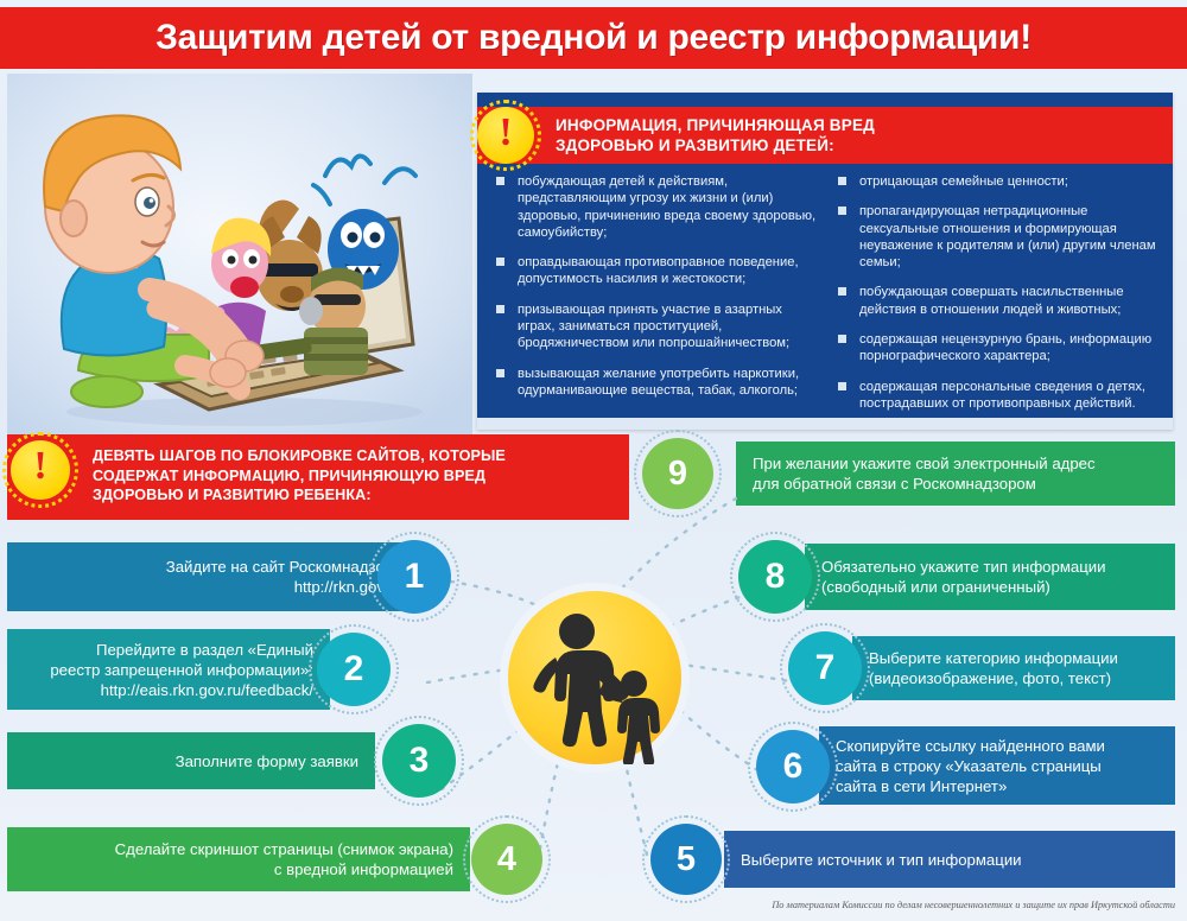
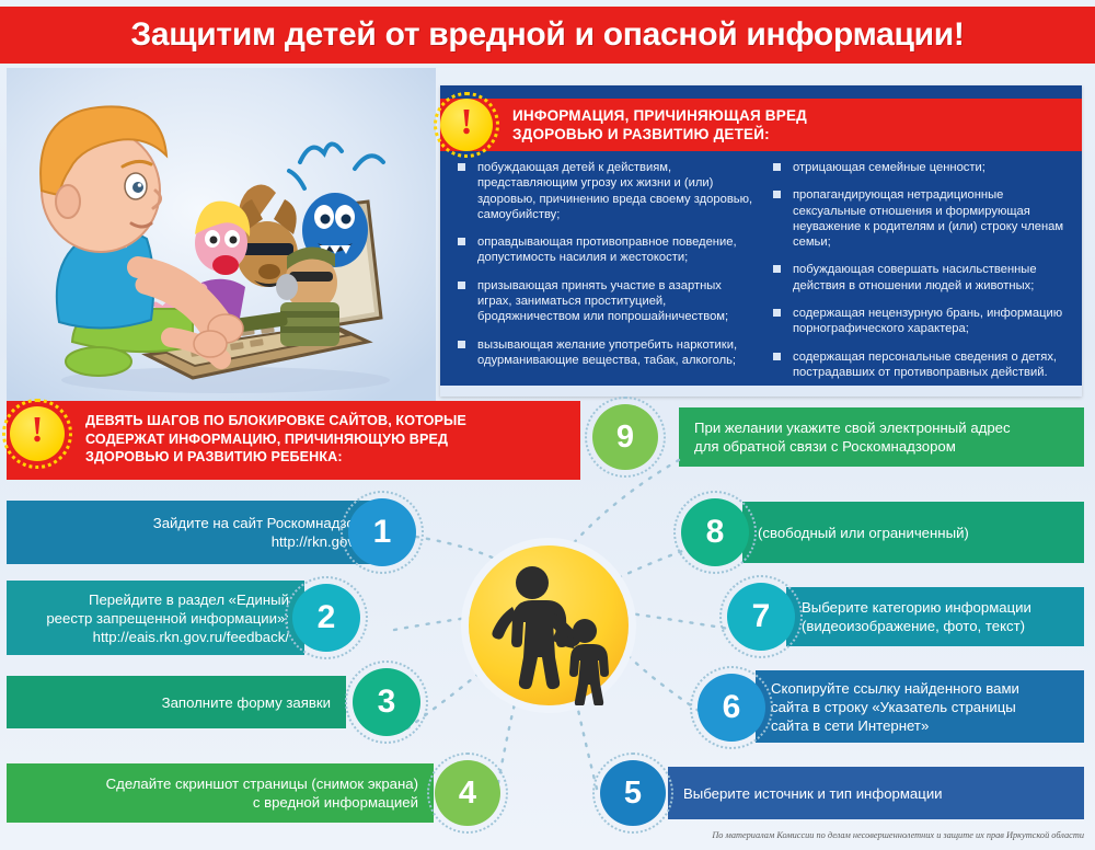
- Защитим детей от вредной и реестр информации!
+ Защитим детей от вредной и опасной информации!
  ИНФОРМАЦИЯ, ПРИЧИНЯЮЩАЯ ВРЕД
  ЗДОРОВЬЮ И РАЗВИТИЮ ДЕТЕЙ:
  побуждающая детей к действиям, представляющим угрозу их жизни и (или) здоровью, причинению вреда своему здоровью, самоубийству;
  оправдывающая противоправное поведение, допустимость насилия и жестокости;
  призывающая принять участие в азартных играх, заниматься проституцией, бродяжничеством или попрошайничеством;
  вызывающая желание употребить наркотики, одурманивающие вещества, табак, алкоголь;
  отрицающая семейные ценности;
- пропагандирующая нетрадиционные сексуальные отношения и формирующая неуважение к родителям и (или) другим членам семьи;
+ пропагандирующая нетрадиционные сексуальные отношения и формирующая неуважение к родителям и (или) строку членам семьи;
  побуждающая совершать насильственные действия в отношении людей и животных;
  содержащая нецензурную брань, информацию порнографического характера;
  содержащая персональные сведения о детях, пострадавших от противоправных действий.
  !
  ДЕВЯТЬ ШАГОВ ПО БЛОКИРОВКЕ САЙТОВ, КОТОРЫЕ
  СОДЕРЖАТ ИНФОРМАЦИЮ, ПРИЧИНЯЮЩУЮ ВРЕД
  ЗДОРОВЬЮ И РАЗВИТИЮ РЕБЕНКА:
  !
  Зайдите на сайт Роскомнадз
  http://rkn.go
  1
  Перейдите в раздел «Единый
  реестр запрещенной информации»:
  http://eais.rkn.gov.ru/feedback/
  2
  Заполните форму заявки
  3
  Сделайте скриншот страницы (снимок экрана)
  с вредной информацией
  4
  Выберите источник и тип информации
  5
  Скопируйте ссылку найденного вами
  сайта в строку «Указатель страницы
  сайта в сети Интернет»
  6
  Выберите категорию информации
  (видеоизображение, фото, текст)
  7
- Обязательно укажите тип информации
  (свободный или ограниченный)
  8
  При желании укажите свой электронный адрес
  для обратной связи с Роскомнадзором
  9
  По материалам Комиссии по делам несовершеннолетних и защите их прав Иркутской области
